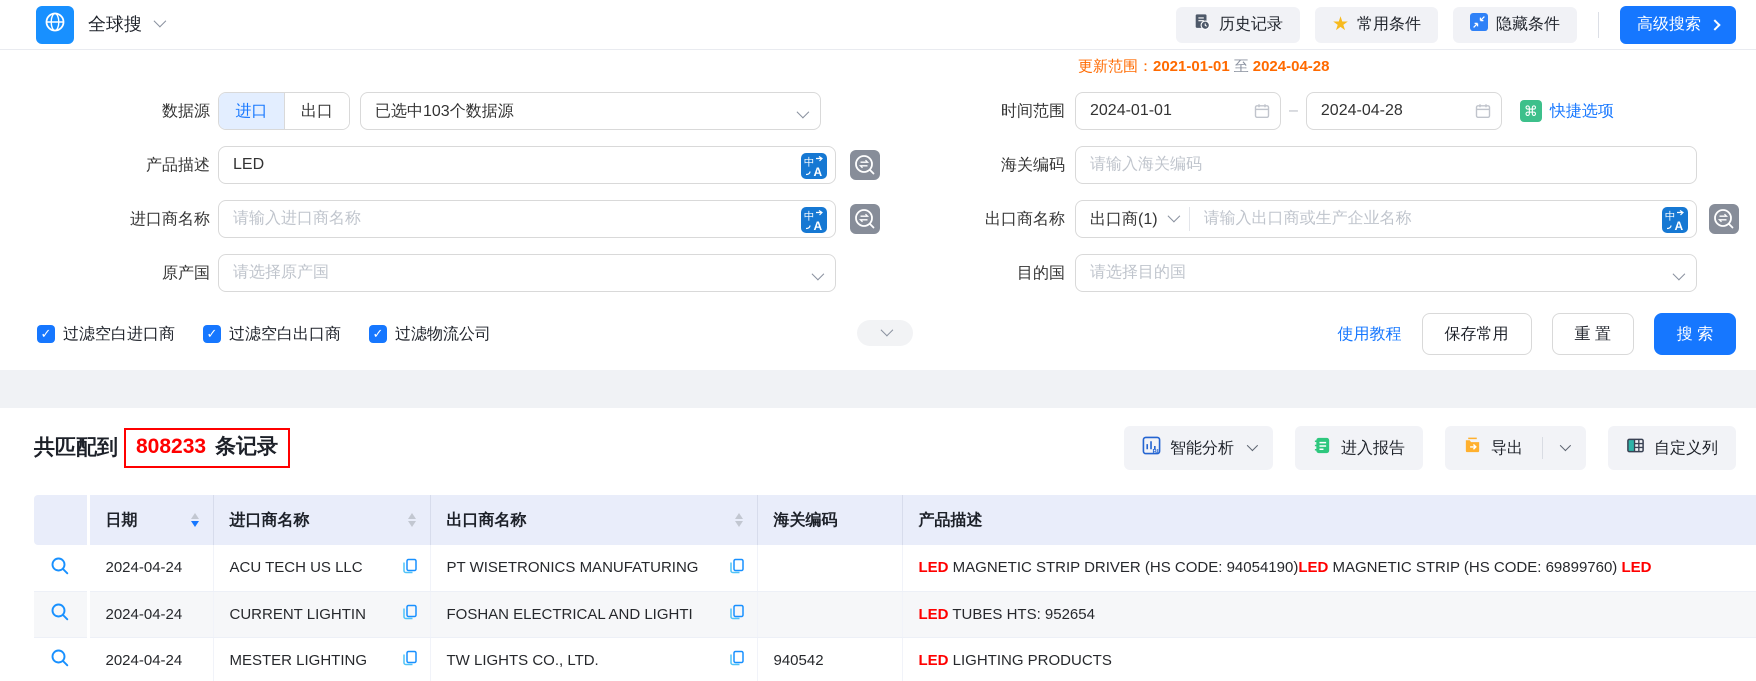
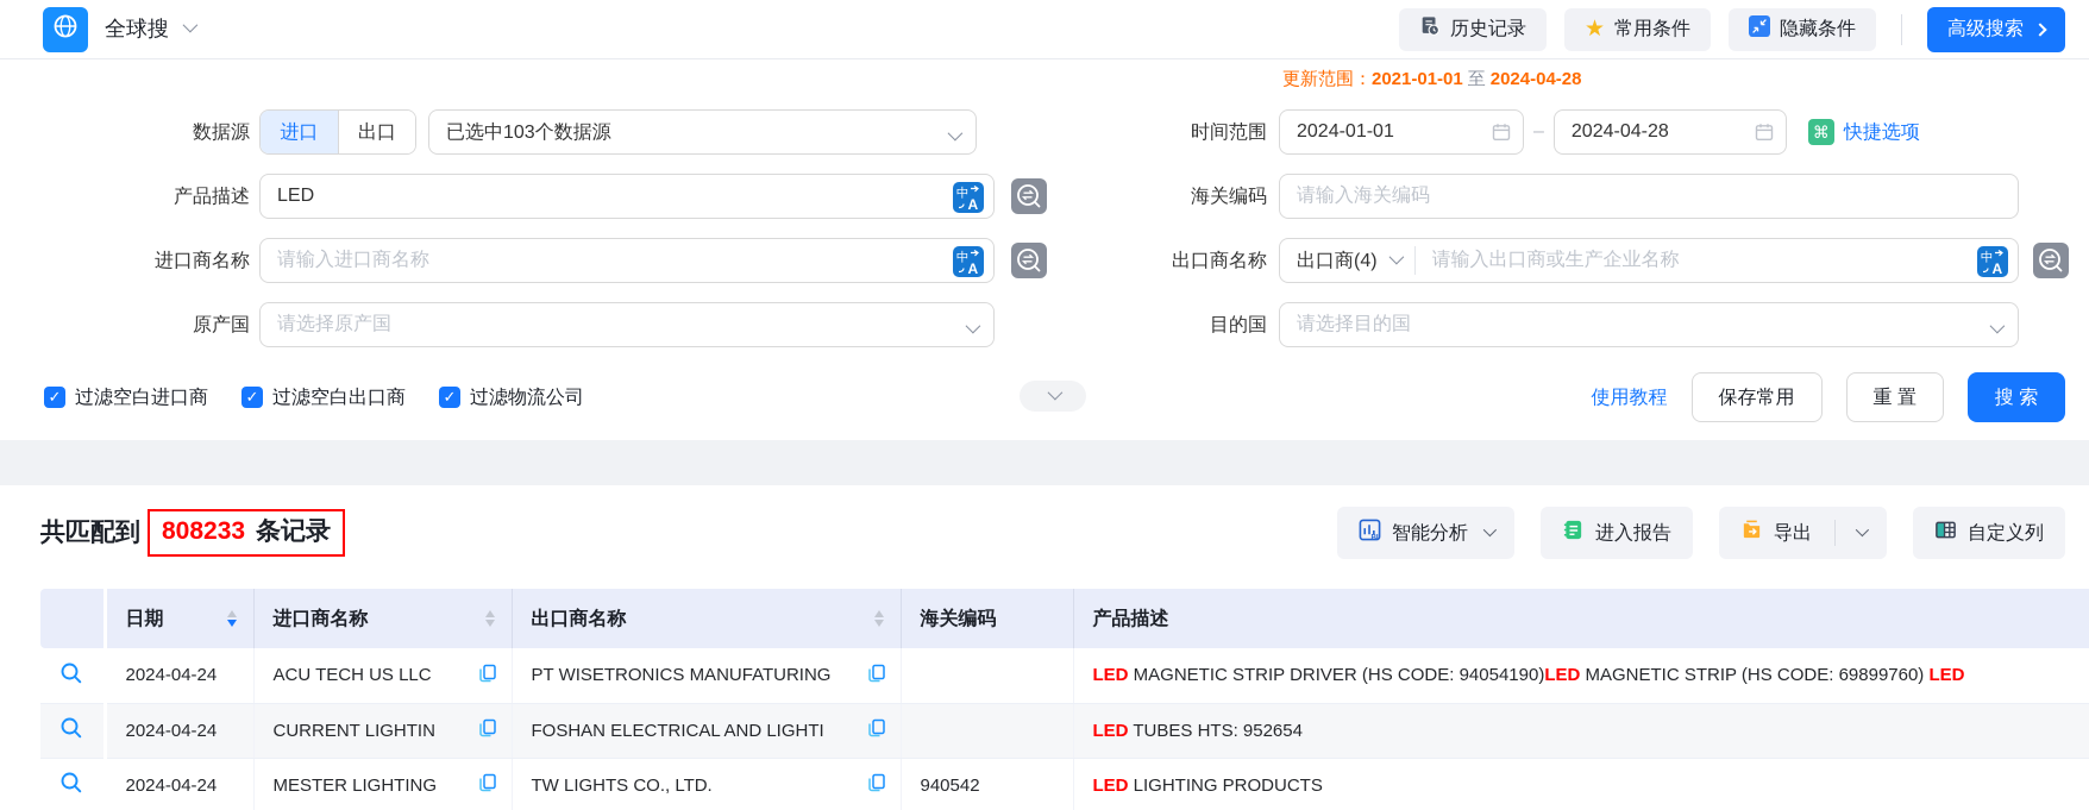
  全球搜
  历史记录
  ★
  常用条件
  隐藏条件
  高级搜索
  更新范围：2021-01-01 至 2024-04-28
  数据源
  进口
  出口
  已选中103个数据源
  产品描述
  LED
  中
  A
  进口商名称
  请输入进口商名称
  中
  A
  原产国
  请选择原产国
  时间范围
  2024-01-01
  –
  2024-04-28
  ⌘
  快捷选项
  海关编码
  请输入海关编码
  出口商名称
- 出口商(1)
+ 出口商(4)
  请输入出口商或生产企业名称
  中
  A
  目的国
  请选择目的国
  ✓
  过滤空白进口商
  ✓
  过滤空白出口商
  ✓
  过滤物流公司
  使用教程
  保存常用
  重 置
  搜 索
  共匹配到
  808233
  条记录
  智能分析
  进入报告
  导出
  自定义列
  	日期	进口商名称	出口商名称	海关编码	产品描述
  	2024-04-24	ACU TECH US LLC	PT WISETRONICS MANUFATURING		LED MAGNETIC STRIP DRIVER (HS CODE: 94054190)LED MAGNETIC STRIP (HS CODE: 69899760) LED
  	2024-04-24	CURRENT LIGHTIN	FOSHAN ELECTRICAL AND LIGHTI		LED TUBES HTS: 952654
  	2024-04-24	MESTER LIGHTING	TW LIGHTS CO., LTD.	940542	LED LIGHTING PRODUCTS
